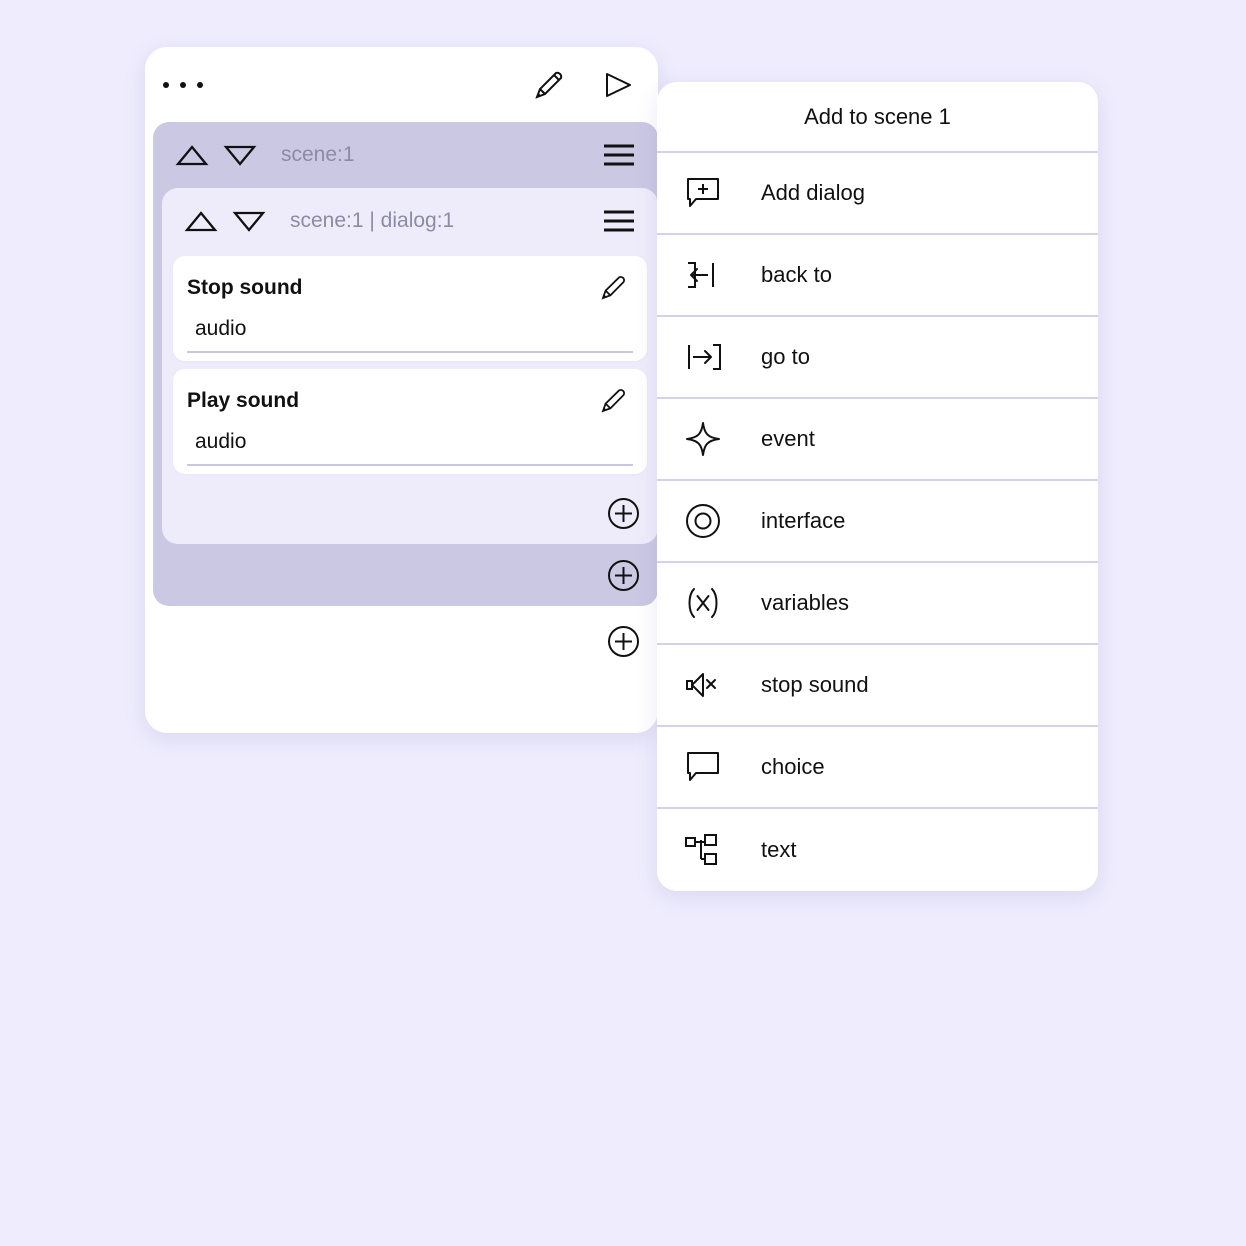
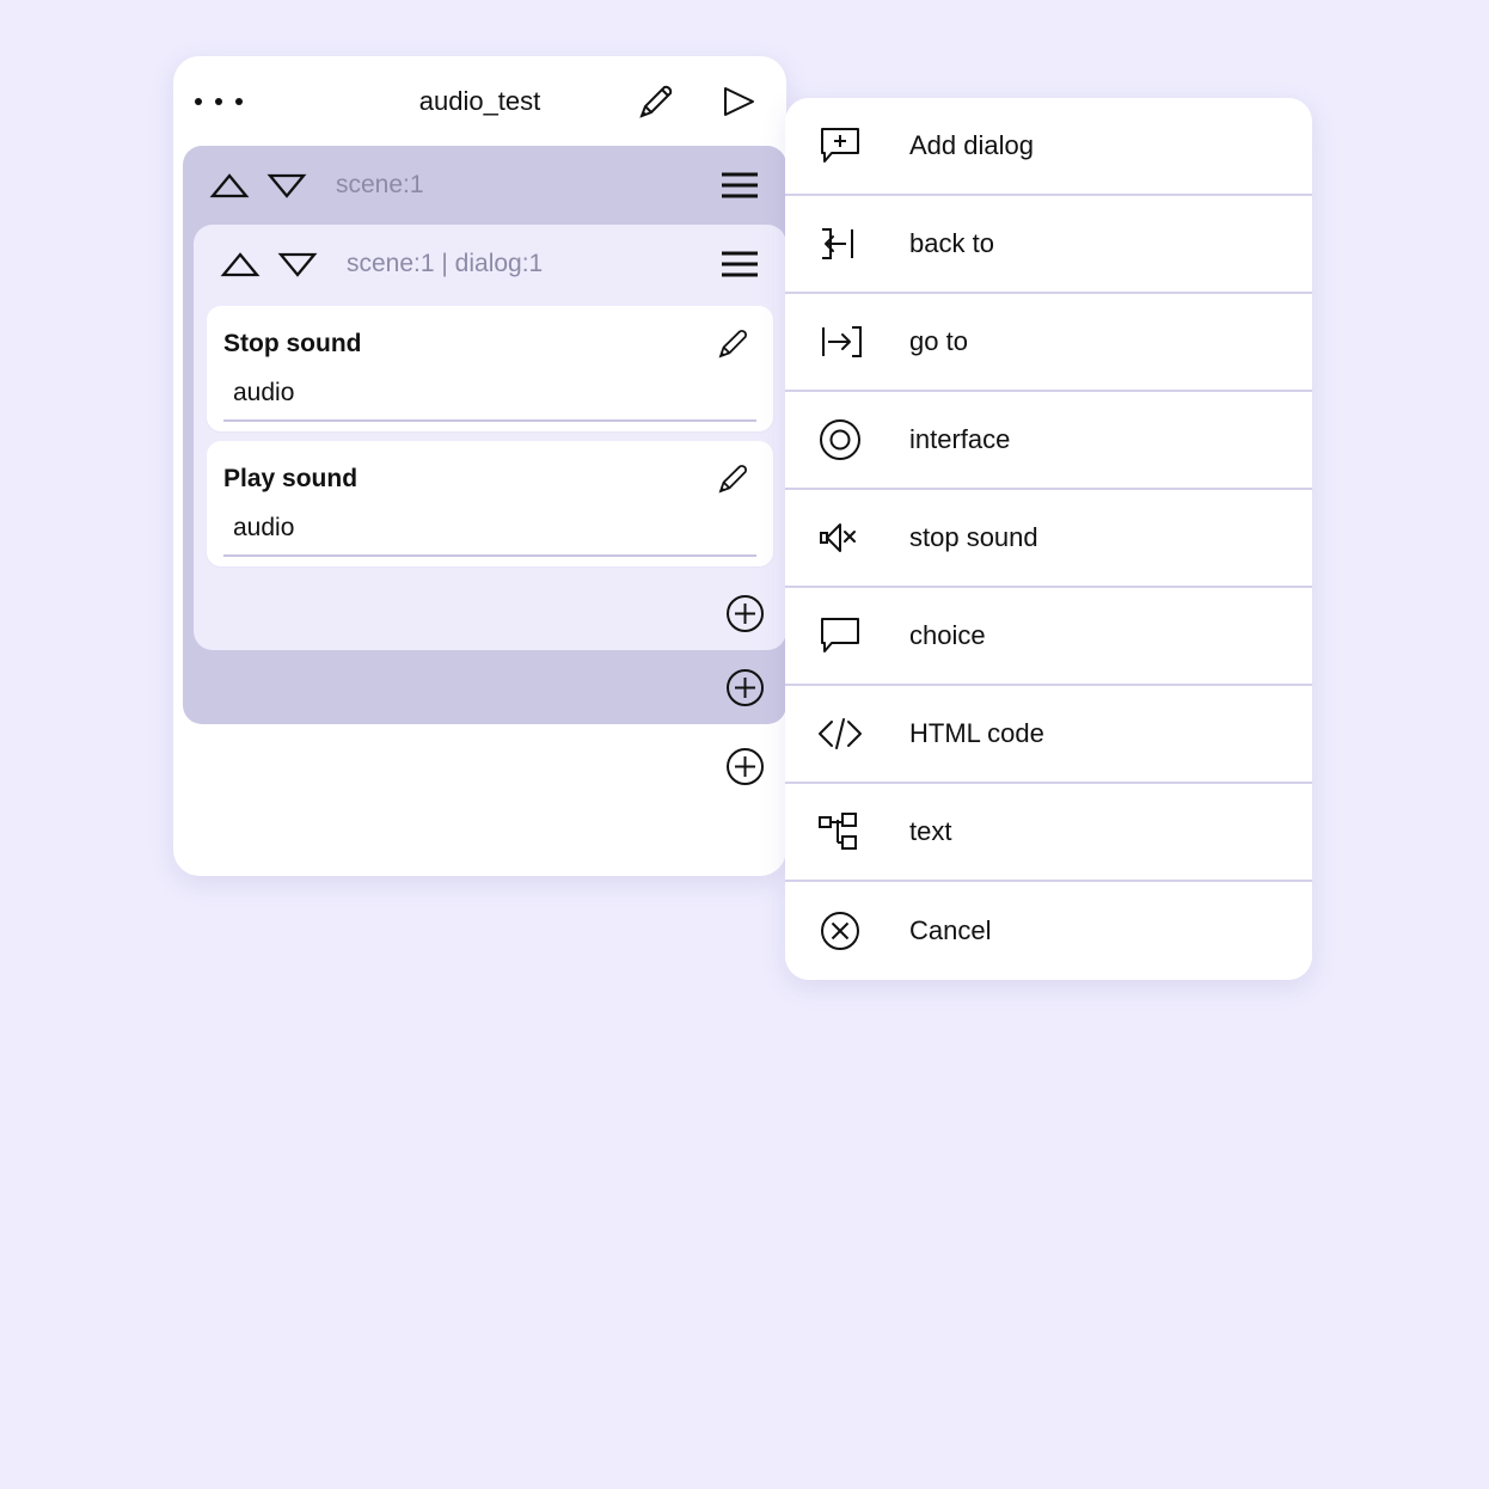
+ audio_test
  scene:1
  scene:1 | dialog:1
  Stop sound
  audio
  Play sound
  audio
- Add to scene 1
  Add dialog
  back to
  go to
- event
  interface
- variables
  stop sound
  choice
+ HTML code
  text
+ Cancel
